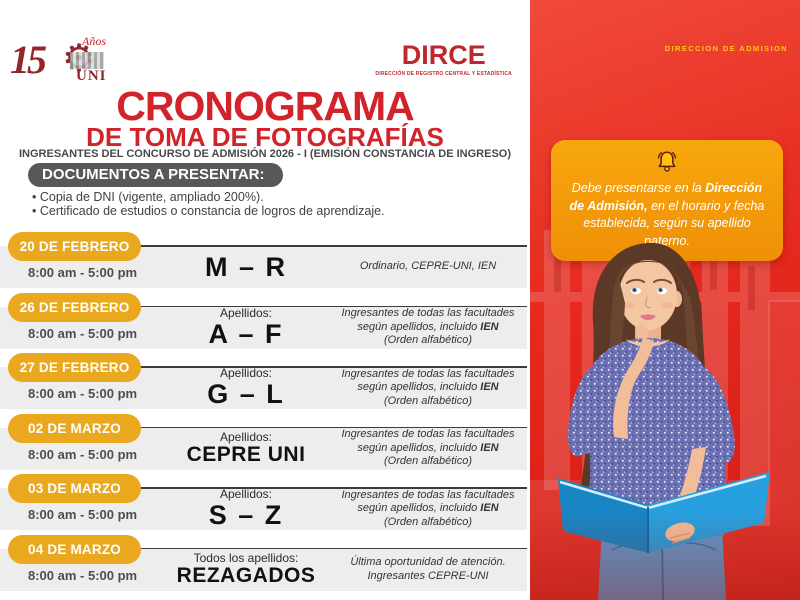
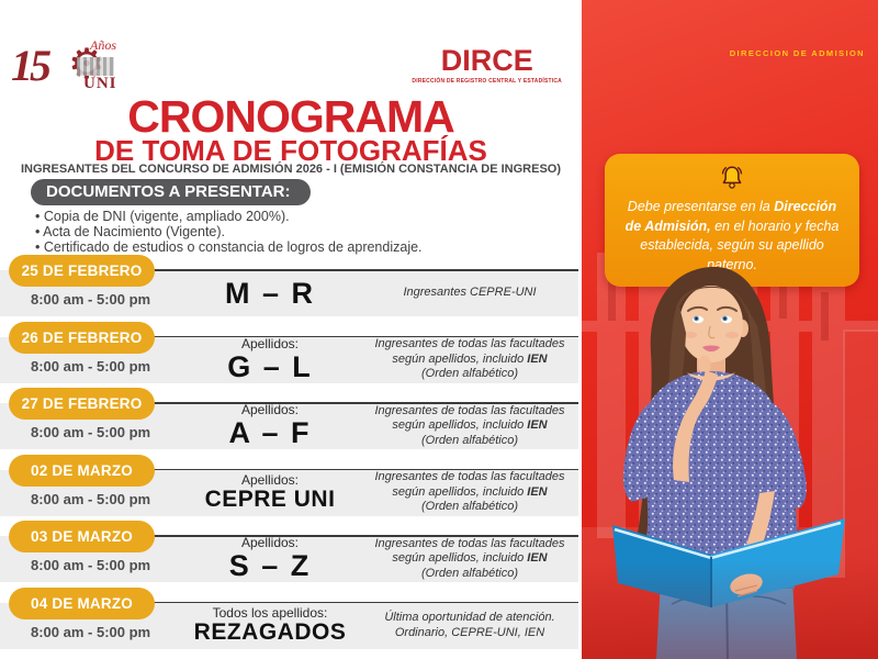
  15
  ⚙
  Años
  UNI
  DIRCE
  CRONOGRAMA
  DE TOMA DE FOTOGRAFÍAS
  INGRESANTES DEL CONCURSO DE ADMISIÓN 2026 - I (EMISIÓN CONSTANCIA DE INGRESO)
  DOCUMENTOS A PRESENTAR:
  Copia de DNI (vigente, ampliado 200%).
+ Acta de Nacimiento (Vigente).
  Certificado de estudios o constancia de logros de aprendizaje.
- 20 DE FEBRERO
+ 25 DE FEBRERO
  8:00 am - 5:00 pm
  M – R
- Ordinario, CEPRE-UNI, IEN
+ Ingresantes CEPRE-UNI
  26 DE FEBRERO
  8:00 am - 5:00 pm
  Apellidos:
- A – F
+ G – L
  Ingresantes de todas las facultades
  según apellidos, incluido IEN
  (Orden alfabético)
  27 DE FEBRERO
  8:00 am - 5:00 pm
  Apellidos:
- G – L
+ A – F
  Ingresantes de todas las facultades
  según apellidos, incluido IEN
  (Orden alfabético)
  02 DE MARZO
  8:00 am - 5:00 pm
  Apellidos:
  CEPRE UNI
  Ingresantes de todas las facultades
  según apellidos, incluido IEN
  (Orden alfabético)
  03 DE MARZO
  8:00 am - 5:00 pm
  Apellidos:
  S – Z
  Ingresantes de todas las facultades
  según apellidos, incluido IEN
  (Orden alfabético)
  04 DE MARZO
  8:00 am - 5:00 pm
  Todos los apellidos:
  REZAGADOS
  Última oportunidad de atención.
- Ingresantes CEPRE-UNI
+ Ordinario, CEPRE-UNI, IEN
  DIRECCION DE ADMISION
  Debe presentarse en la Dirección de Admisión, en el horario y fecha establecida, según su apellido paterno.
